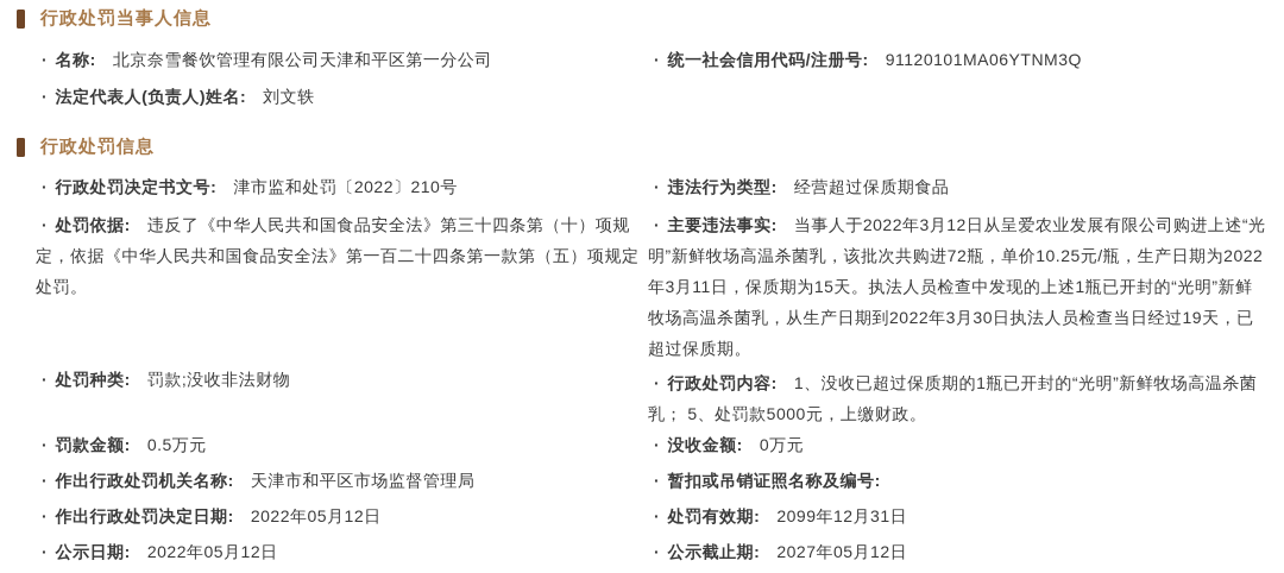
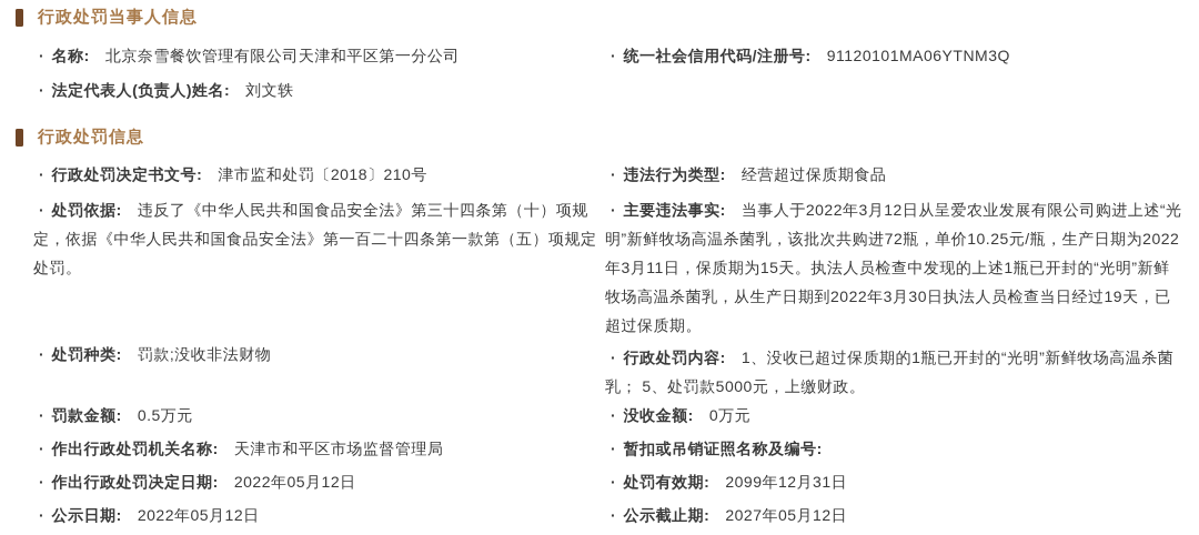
  行政处罚当事人信息
  · 名称: 北京奈雪餐饮管理有限公司天津和平区第一分公司
  · 统一社会信用代码/注册号: 91120101MA06YTNM3Q
  · 法定代表人(负责人)姓名: 刘文轶
  行政处罚信息
- · 行政处罚决定书文号: 津市监和处罚〔2022〕210号
+ · 行政处罚决定书文号: 津市监和处罚〔2018〕210号
  · 违法行为类型: 经营超过保质期食品
  · 处罚依据: 违反了《中华人民共和国食品安全法》第三十四条第（十）项规定，依据《中华人民共和国食品安全法》第一百二十四条第一款第（五）项规定处罚。
  · 主要违法事实: 当事人于2022年3月12日从呈爱农业发展有限公司购进上述“光明”新鲜牧场高温杀菌乳，该批次共购进72瓶，单价10.25元/瓶，生产日期为2022年3月11日，保质期为15天。执法人员检查中发现的上述1瓶已开封的“光明”新鲜牧场高温杀菌乳，从生产日期到2022年3月30日执法人员检查当日经过19天，已超过保质期。
  · 处罚种类: 罚款;没收非法财物
  · 行政处罚内容: 1、没收已超过保质期的1瓶已开封的“光明”新鲜牧场高温杀菌乳； 5、处罚款5000元，上缴财政。
  · 罚款金额: 0.5万元
  · 没收金额: 0万元
  · 作出行政处罚机关名称: 天津市和平区市场监督管理局
  · 暂扣或吊销证照名称及编号:
  · 作出行政处罚决定日期: 2022年05月12日
  · 处罚有效期: 2099年12月31日
  · 公示日期: 2022年05月12日
  · 公示截止期: 2027年05月12日
